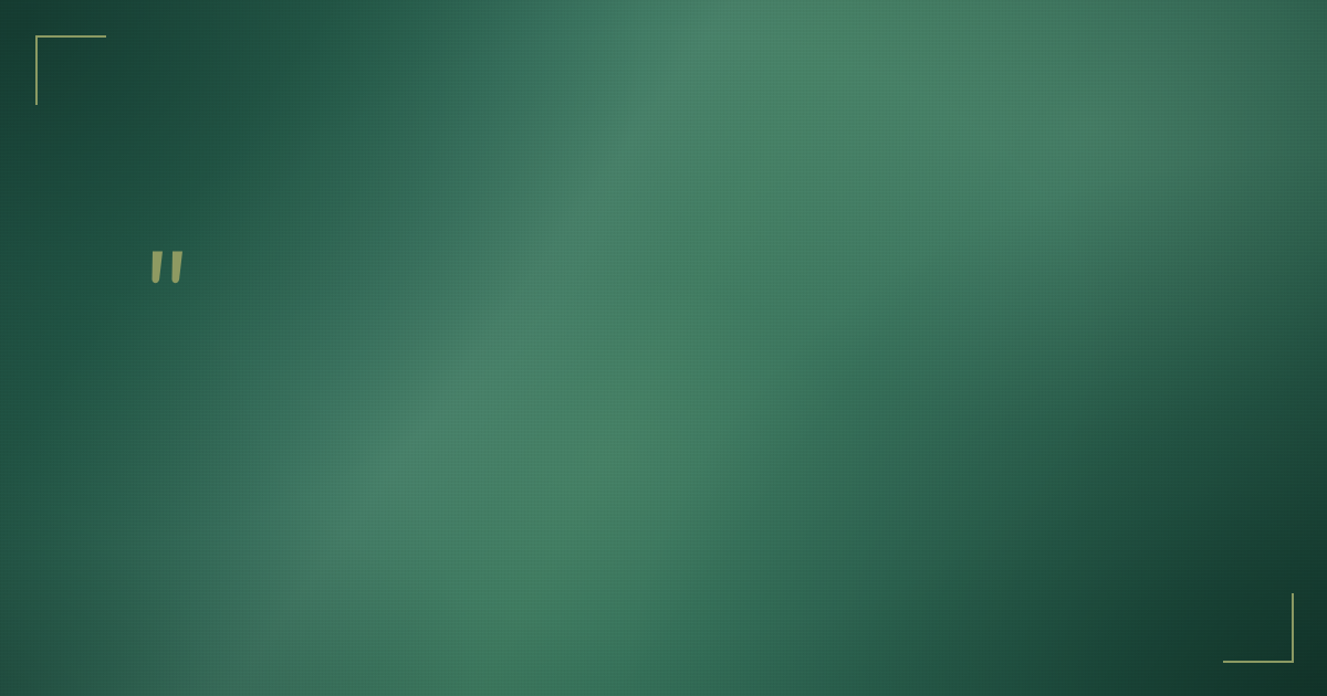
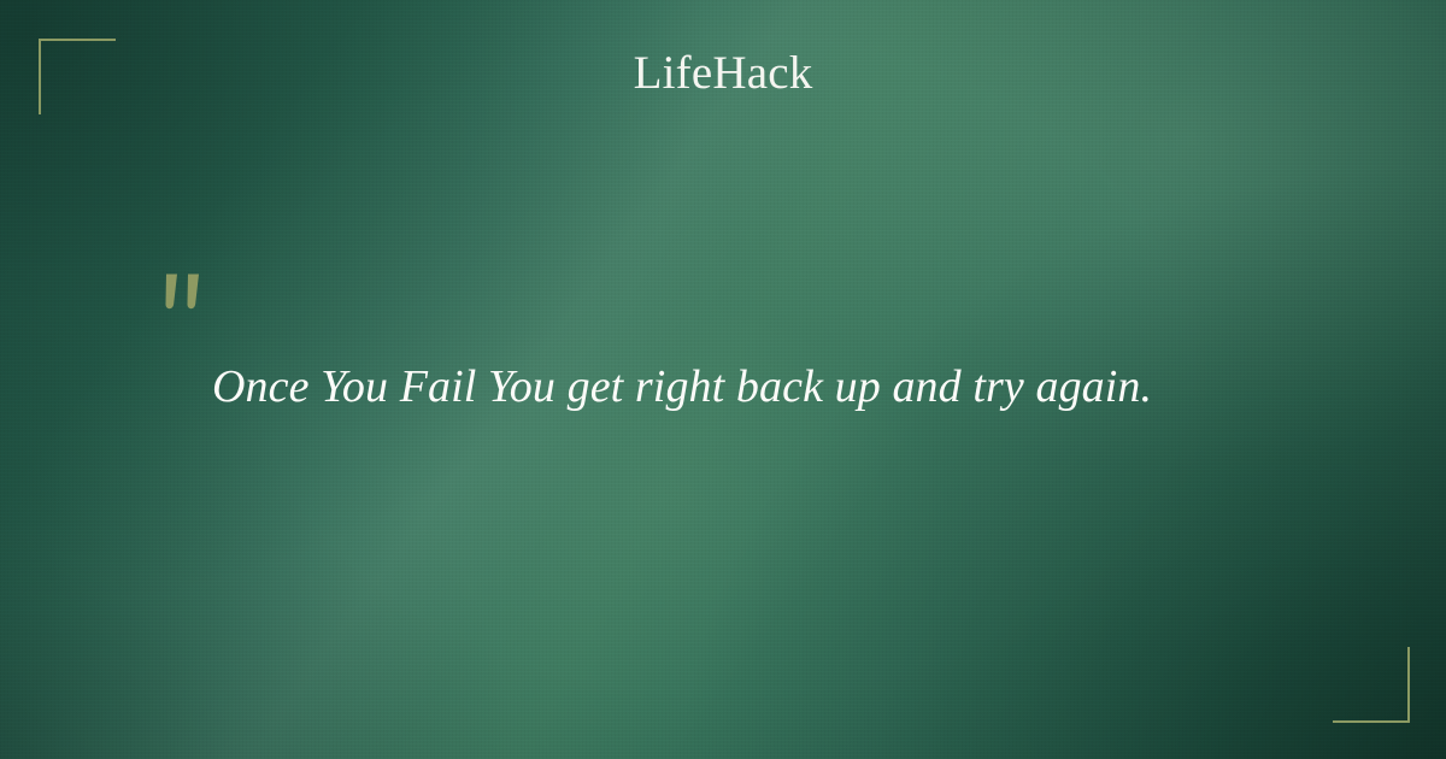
+ LifeHack
+ Once You Fail You get right back up and try again.
